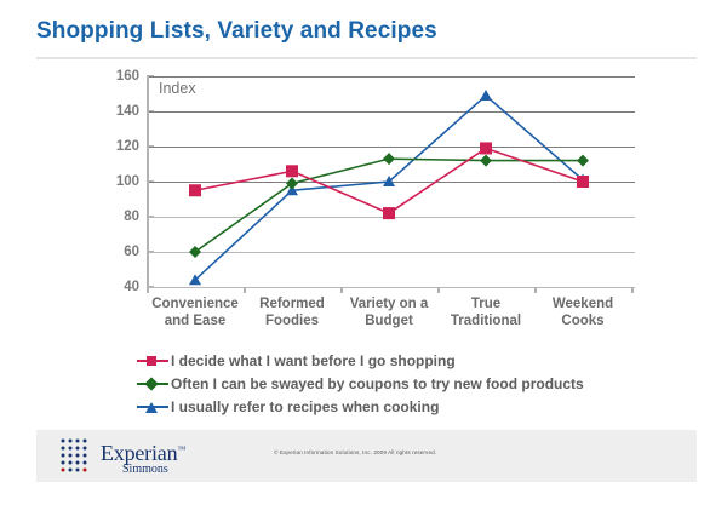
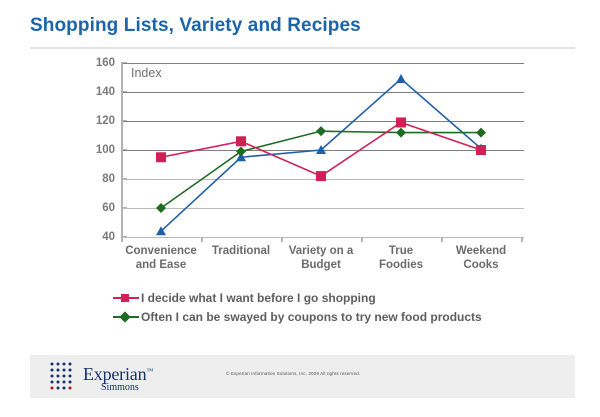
  Shopping Lists, Variety and Recipes
  160
  140
  120
  100
  80
  60
  40
  Index
  Convenience
  and Ease
- Reformed
- Foodies
+ Traditional
  Variety on a
  Budget
  True
- Traditional
+ Foodies
  Weekend
  Cooks
  I decide what I want before I go shopping
  Often I can be swayed by coupons to try new food products
- I usually refer to recipes when cooking
  Experian™
  Simmons
